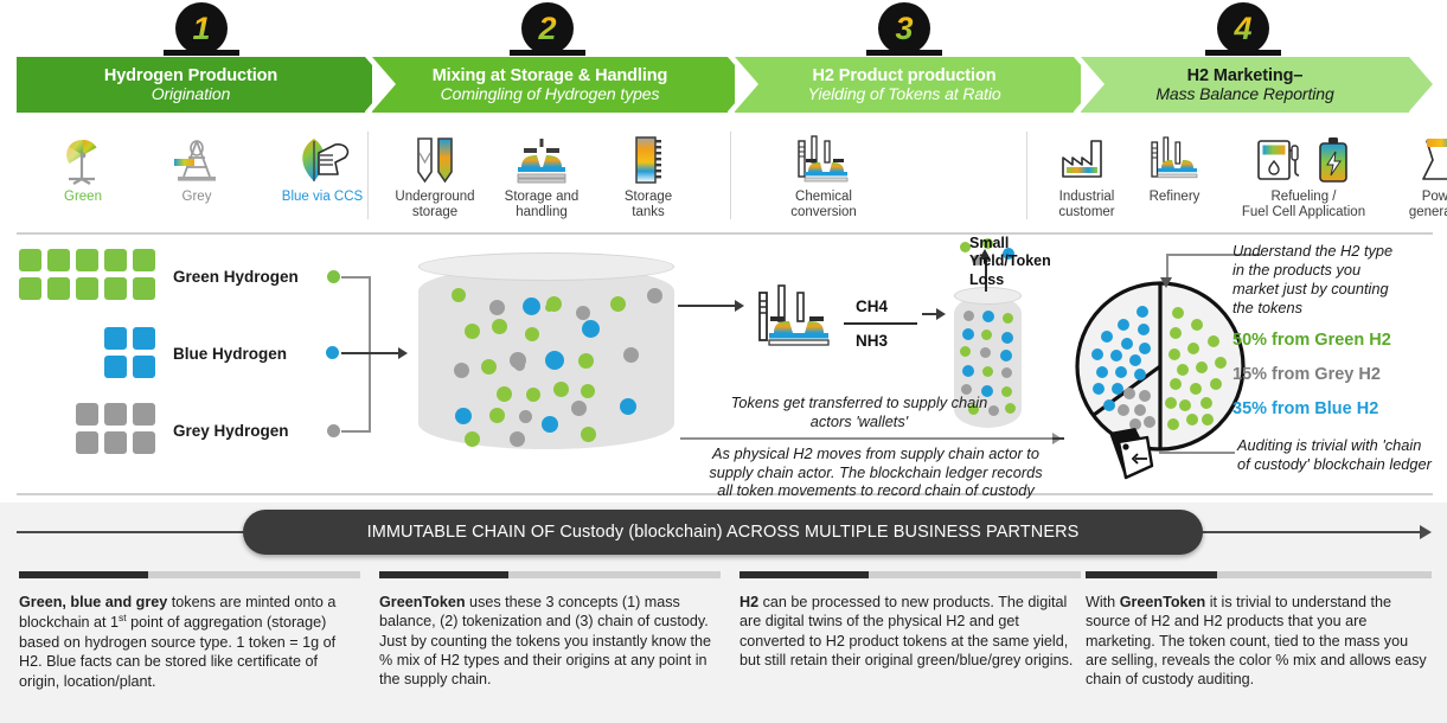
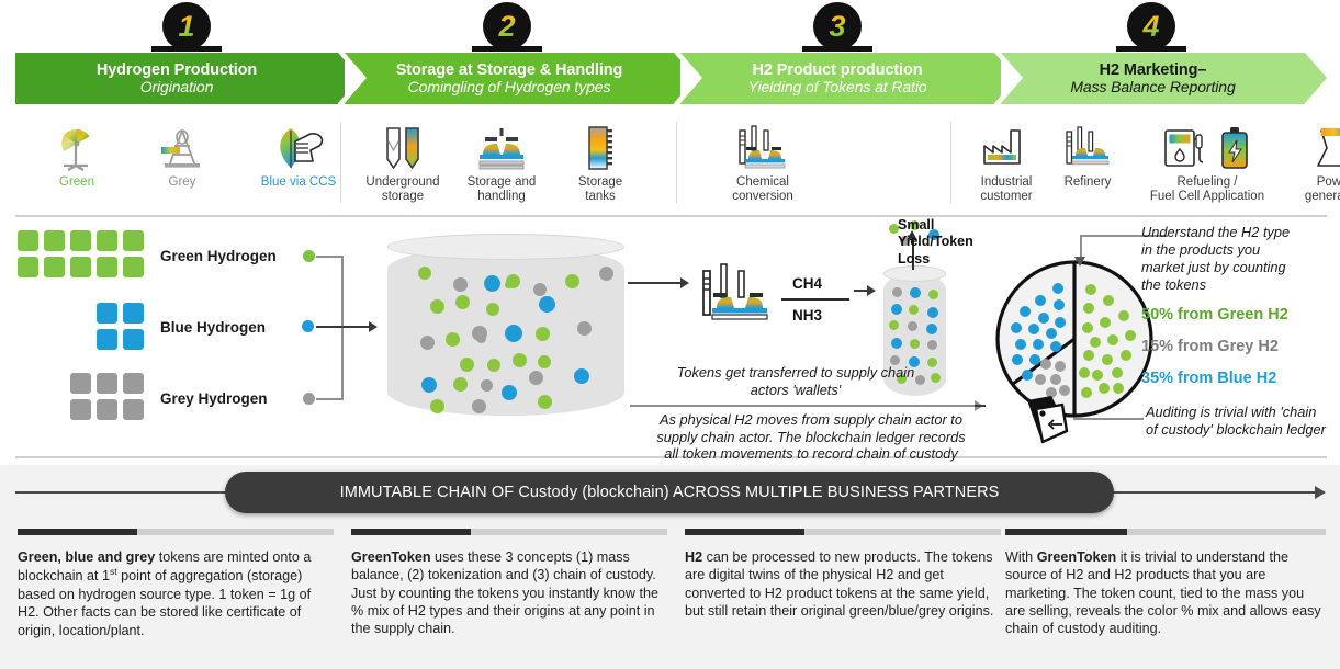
  Hydrogen Production
  Origination
- Mixing at Storage & Handling
+ Storage at Storage & Handling
  Comingling of Hydrogen types
  H2 Product production
  Yielding of Tokens at Ratio
  H2 Marketing–
  Mass Balance Reporting
  1
  2
  3
  4
  Green
  Grey
  Blue via CCS
  Underground
  storage
  Storage and
  handling
  Storage
  tanks
  Chemical
  conversion
  Industrial
  customer
  Refinery
  Refueling /
  Fuel Cell Application
  Green Hydrogen
  Blue Hydrogen
  Grey Hydrogen
  CH4
  NH3
  Small
  Yield/Token
  Loss
  Tokens get transferred to supply chain
  actors 'wallets'
  As physical H2 moves from supply chain actor to
  supply chain actor. The blockchain ledger records
  all token movements to record chain of custody
  Understand the H2 type
  in the products you
  market just by counting
  the tokens
  50% from Green H2
  15% from Grey H2
  35% from Blue H2
  Auditing is trivial with 'chain
  of custody' blockchain ledger
  IMMUTABLE CHAIN OF Custody (blockchain) ACROSS MULTIPLE BUSINESS PARTNERS
- Green, blue and grey tokens are minted onto a blockchain at 1st point of aggregation (storage) based on hydrogen source type. 1 token = 1g of H2. Blue facts can be stored like certificate of origin, location/plant.
+ Green, blue and grey tokens are minted onto a blockchain at 1st point of aggregation (storage) based on hydrogen source type. 1 token = 1g of H2. Other facts can be stored like certificate of origin, location/plant.
  GreenToken uses these 3 concepts (1) mass balance, (2) tokenization and (3) chain of custody. Just by counting the tokens you instantly know the % mix of H2 types and their origins at any point in the supply chain.
- H2 can be processed to new products. The digital are digital twins of the physical H2 and get converted to H2 product tokens at the same yield, but still retain their original green/blue/grey origins.
+ H2 can be processed to new products. The tokens are digital twins of the physical H2 and get converted to H2 product tokens at the same yield, but still retain their original green/blue/grey origins.
  With GreenToken it is trivial to understand the source of H2 and H2 products that you are marketing. The token count, tied to the mass you are selling, reveals the color % mix and allows easy chain of custody auditing.
